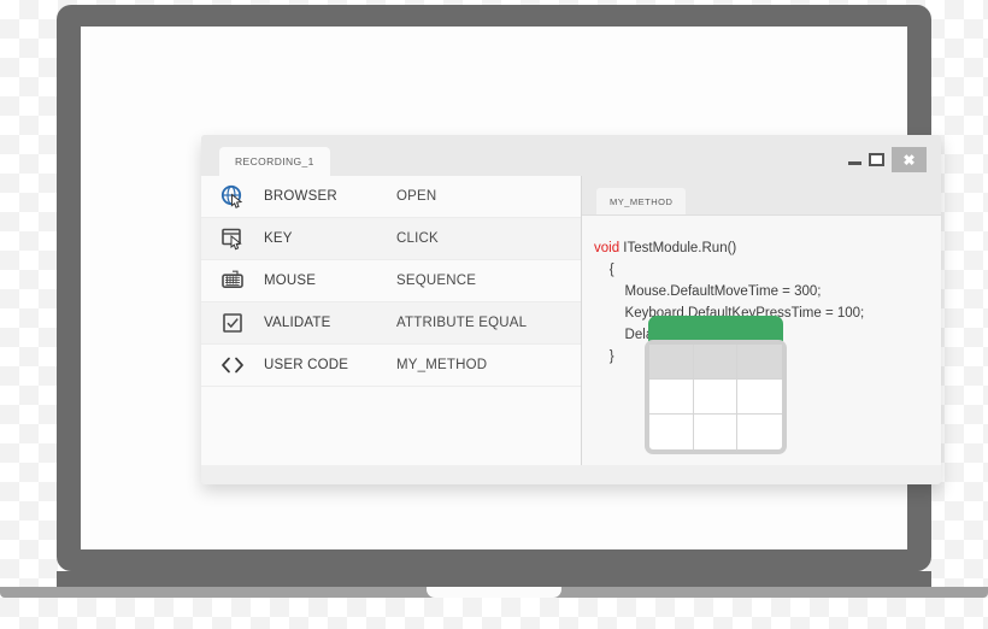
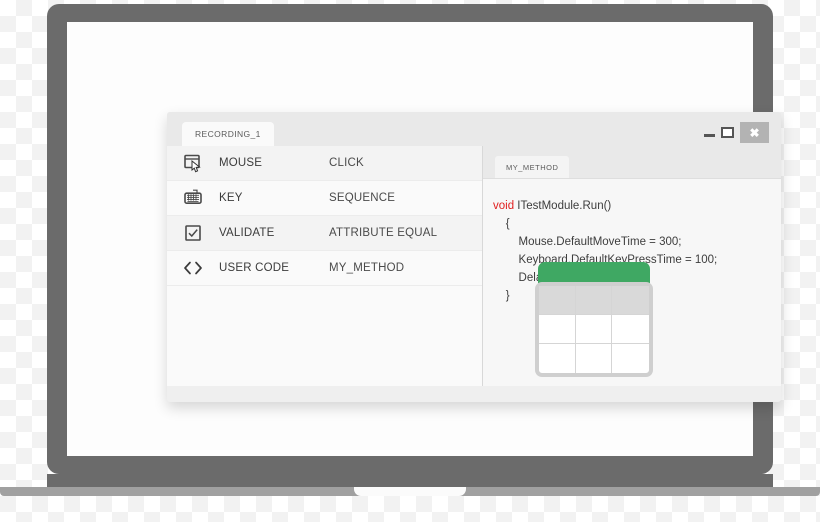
  RECORDING_1
  ✖
- BROWSER
- OPEN
- KEY
+ MOUSE
  CLICK
- MOUSE
+ KEY
  SEQUENCE
  VALIDATE
  ATTRIBUTE EQUAL
  USER CODE
  MY_METHOD
  MY_METHOD
  void ITestModule.Run() { Mouse.DefaultMoveTime = 300; Keyboard.DefaultKeyPressTime = 100; Del }
